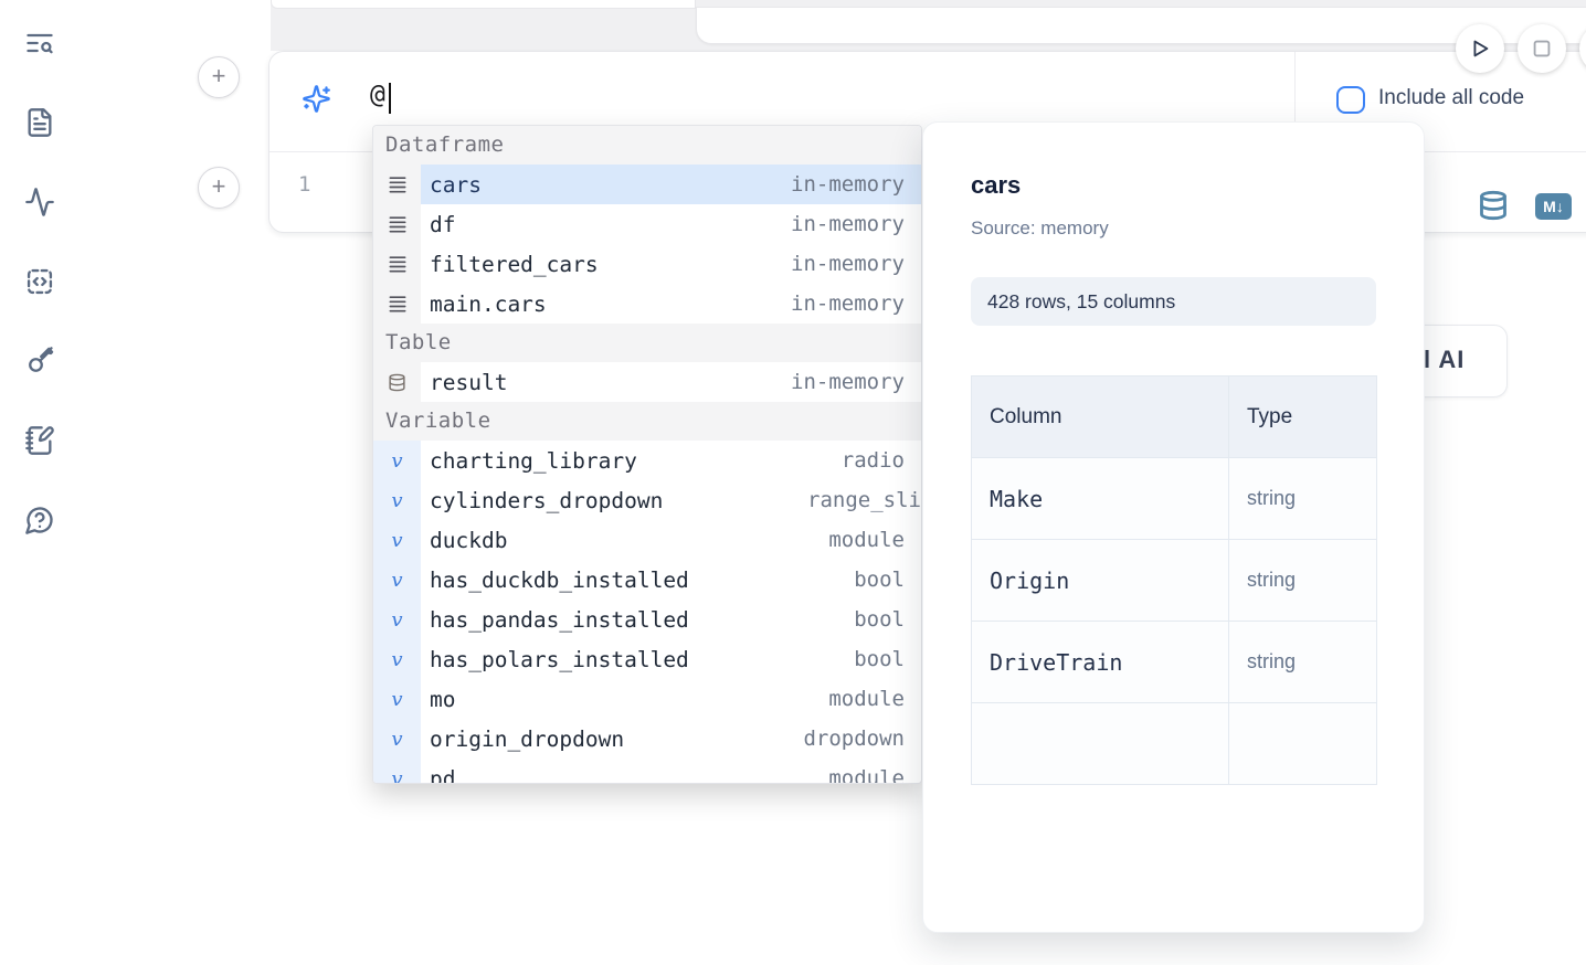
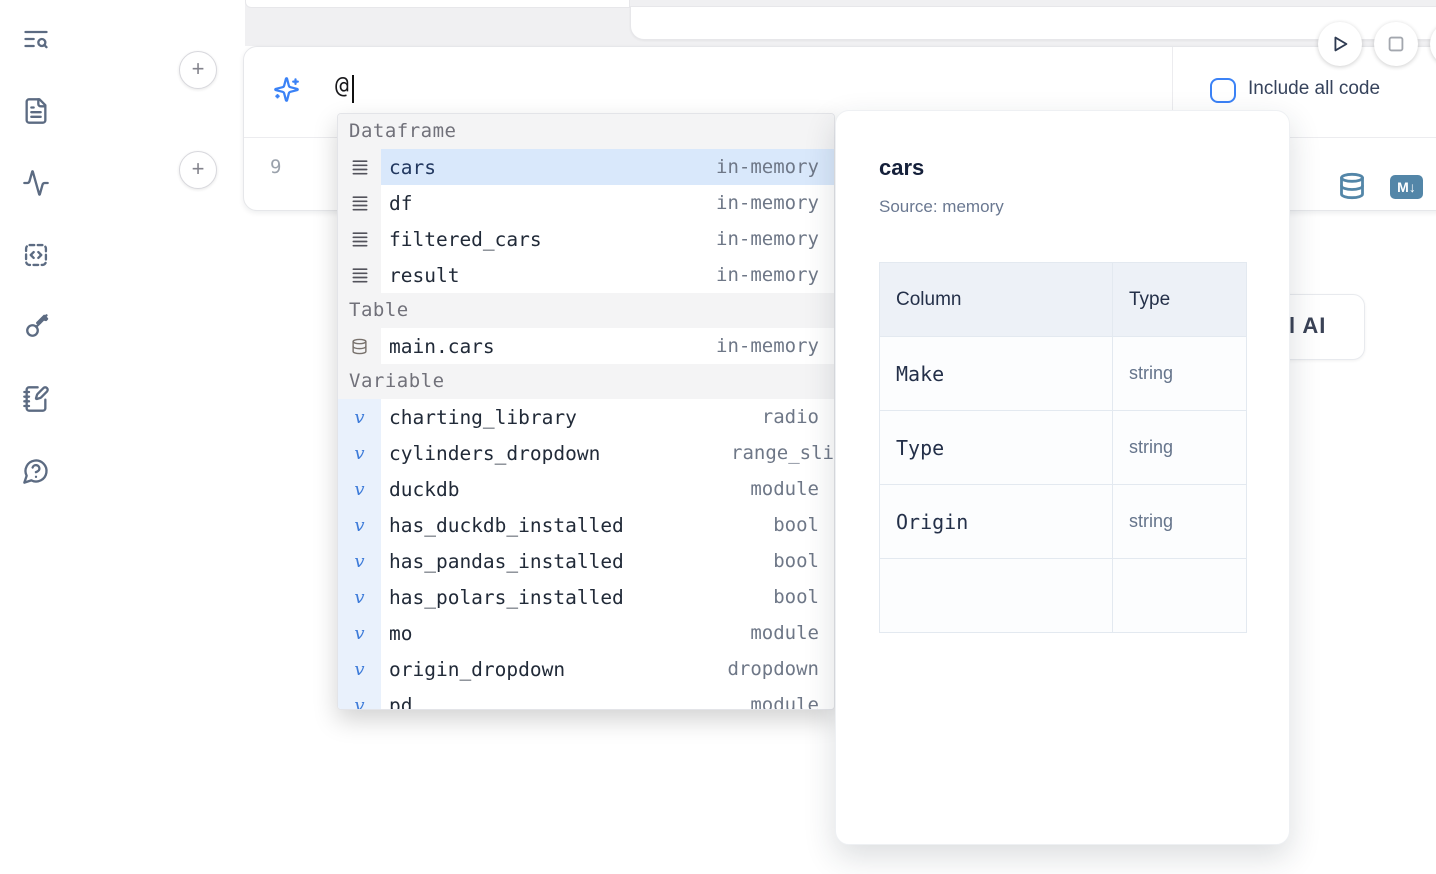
  +
  +
  @
  Include all code
- 1
+ 9
  M↓
  l AI
  Dataframe
  cars
  in-memory
  df
  in-memory
  filtered_cars
  in-memory
- main.cars
+ result
  in-memory
  Table
- result
+ main.cars
  in-memory
  Variable
  v
  charting_library
  radio
  v
  cylinders_dropdown
  range_sli
  v
  duckdb
  module
  v
  has_duckdb_installed
  bool
  v
  has_pandas_installed
  bool
  v
  has_polars_installed
  bool
  v
  mo
  module
  v
  origin_dropdown
  dropdown
  v
  pd
  module
  cars
  Source: memory
- 428 rows, 15 columns
  Column	Type
  Make	string
+ Type	string
  Origin	string
- DriveTrain	string
